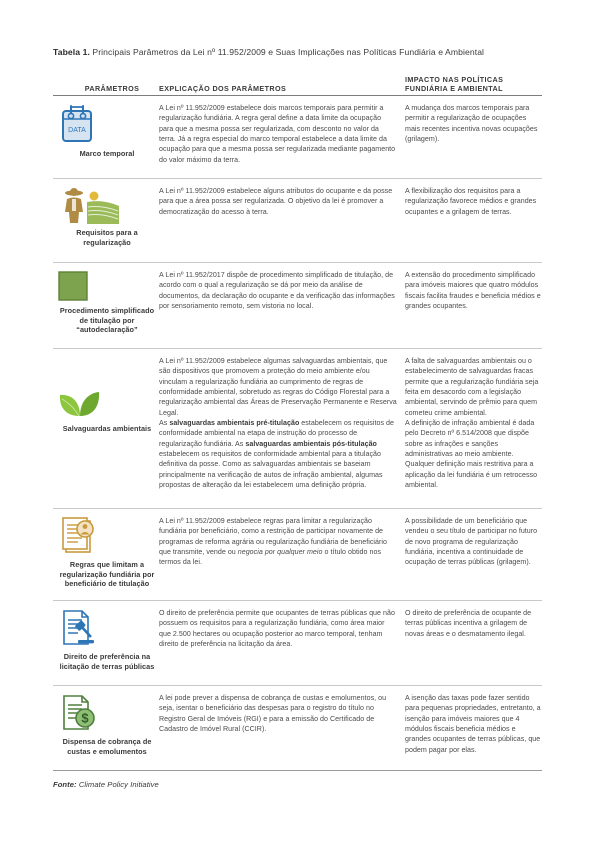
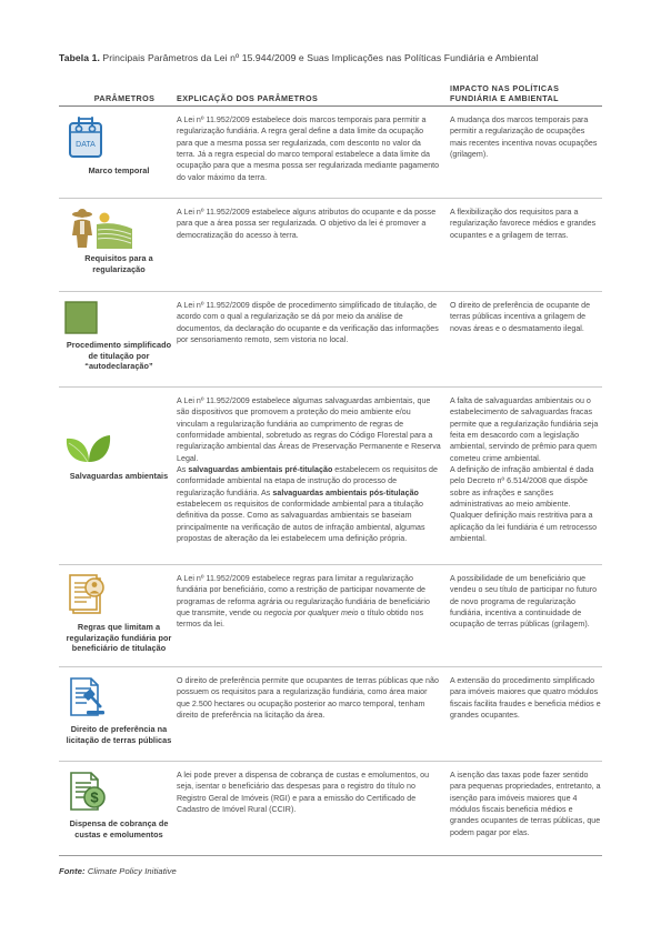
- Tabela 1. Principais Parâmetros da Lei nº 11.952/2009 e Suas Implicações nas Políticas Fundiária e Ambiental
+ Tabela 1. Principais Parâmetros da Lei nº 15.944/2009 e Suas Implicações nas Políticas Fundiária e Ambiental
  PARÂMETROS
  EXPLICAÇÃO DOS PARÂMETROS
  IMPACTO NAS POLÍTICAS
  FUNDIÁRIA E AMBIENTAL
  Marco temporal
  A Lei nº 11.952/2009 estabelece dois marcos temporais para permitir a regularização fundiária. A regra geral define a data limite da ocupação terra. Já a regra especial do marco temporal estabelece a data limite da ocupação para que a mesma possa ser regularizada mediante pagamento do valor máximo da terra.
  Requisitos para a regularização
  A Lei nº 11.952/2009 estabelece alguns atributos do ocupante e da posse para que a área possa ser regularizada. O objetivo da lei é promover a democratização do acesso à terra.
  A flexibilização dos requisitos para a regularização favorece médios e grandes ocupantes e a grilagem de terras.
  Procedimento simplificado de titulação por “autodeclaração”
- A Lei nº 11.952/2017 dispõe de procedimento simplificado de titulação, de acordo com o qual a regularização se dá por meio da análise de documentos, da declaração do ocupante e da verificação das informações por sensoriamento remoto, sem vistoria no local.
+ A Lei nº 11.952/2009 dispõe de procedimento simplificado de titulação, de acordo com o qual a regularização se dá por meio da análise de documentos, da declaração do ocupante e da verificação das informações por sensoriamento remoto, sem vistoria no local.
- A extensão do procedimento simplificado para imóveis maiores que quatro módulos fiscais facilita fraudes e beneficia médios e grandes ocupantes.
+ O direito de preferência de ocupante de terras públicas incentiva a grilagem de novas áreas e o desmatamento ilegal.
  Salvaguardas ambientais
  A Lei nº 11.952/2009 estabelece algumas salvaguardas ambientais, que são dispositivos que promovem a proteção do meio ambiente e/ou vinculam a regularização fundiária ao cumprimento de regras de conformidade ambiental, sobretudo as regras do Código Florestal para a regularização ambiental das Áreas de Preservação Permanente e Reserva Legal.
  As salvaguardas ambientais pré-titulação estabelecem os requisitos de conformidade ambiental na etapa de instrução do processo de regularização fundiária. As salvaguardas ambientais pós-titulação estabelecem os requisitos de conformidade ambiental para a titulação definitiva da posse. Como as salvaguardas ambientais se baseiam principalmente na verificação de autos de infração ambiental, algumas propostas de alteração da lei estabelecem uma definição própria.
  A falta de salvaguardas ambientais ou o estabelecimento de salvaguardas fracas permite que a regularização fundiária seja feita em desacordo com a legislação ambiental, servindo de prêmio para quem cometeu crime ambiental.
  A definição de infração ambiental é dada pelo Decreto nº 6.514/2008 que dispõe sobre as infrações e sanções administrativas ao meio ambiente. Qualquer definição mais restritiva para a aplicação da lei fundiária é um retrocesso ambiental.
  Regras que limitam a regularização fundiária por beneficiário de titulação
  A Lei nº 11.952/2009 estabelece regras para limitar a regularização fundiária por beneficiário, como a restrição de participar novamente de programas de reforma agrária ou regularização fundiária de beneficiário que transmite, vende ou negocia por qualquer meio o título obtido nos termos da lei.
  A possibilidade de um beneficiário que vendeu o seu título de participar no futuro de novo programa de regularização fundiária, incentiva a continuidade de ocupação de terras públicas (grilagem).
  Direito de preferência na licitação de terras públicas
  O direito de preferência permite que ocupantes de terras públicas que não possuem os requisitos para a regularização fundiária, como área maior que 2.500 hectares ou ocupação posterior ao marco temporal, tenham direito de preferência na licitação da área.
- O direito de preferência de ocupante de terras públicas incentiva a grilagem de novas áreas e o desmatamento ilegal.
+ A extensão do procedimento simplificado para imóveis maiores que quatro módulos fiscais facilita fraudes e beneficia médios e grandes ocupantes.
  $
  Dispensa de cobrança de custas e emolumentos
  A lei pode prever a dispensa de cobrança de custas e emolumentos, ou seja, isentar o beneficiário das despesas para o registro do título no Registro Geral de Imóveis (RGI) e para a emissão do Certificado de Cadastro de Imóvel Rural (CCIR).
  A isenção das taxas pode fazer sentido para pequenas propriedades, entretanto, a isenção para imóveis maiores que 4 módulos fiscais beneficia médios e grandes ocupantes de terras públicas, que podem pagar por elas.
  Fonte: Climate Policy Initiative
